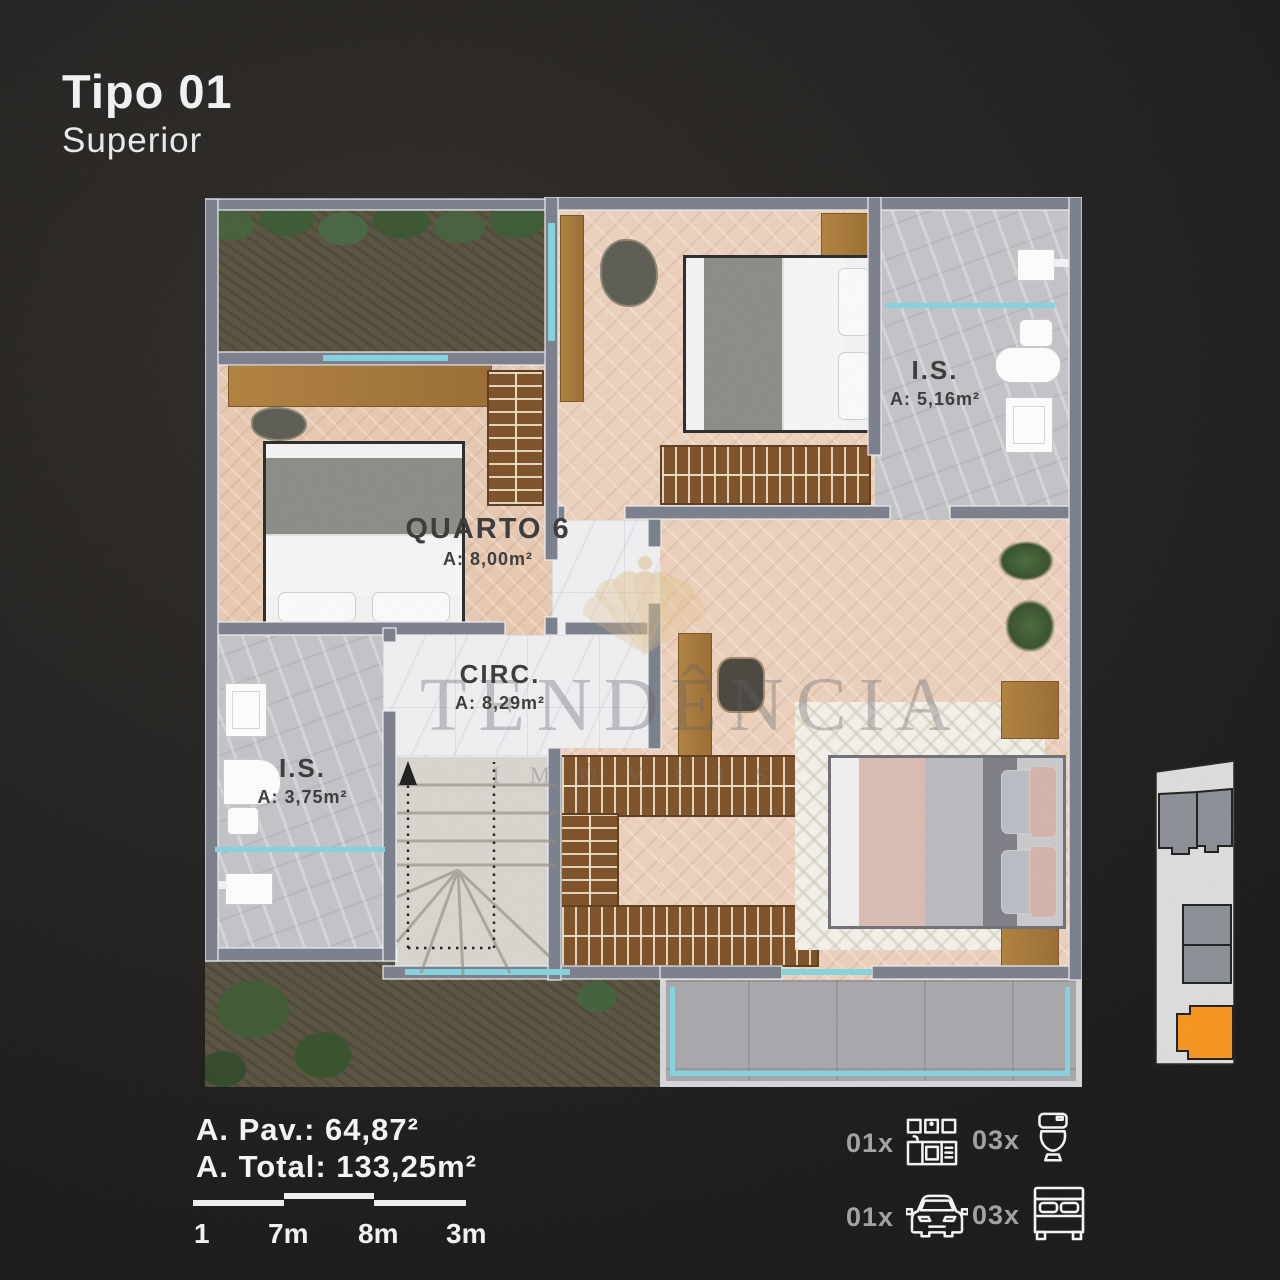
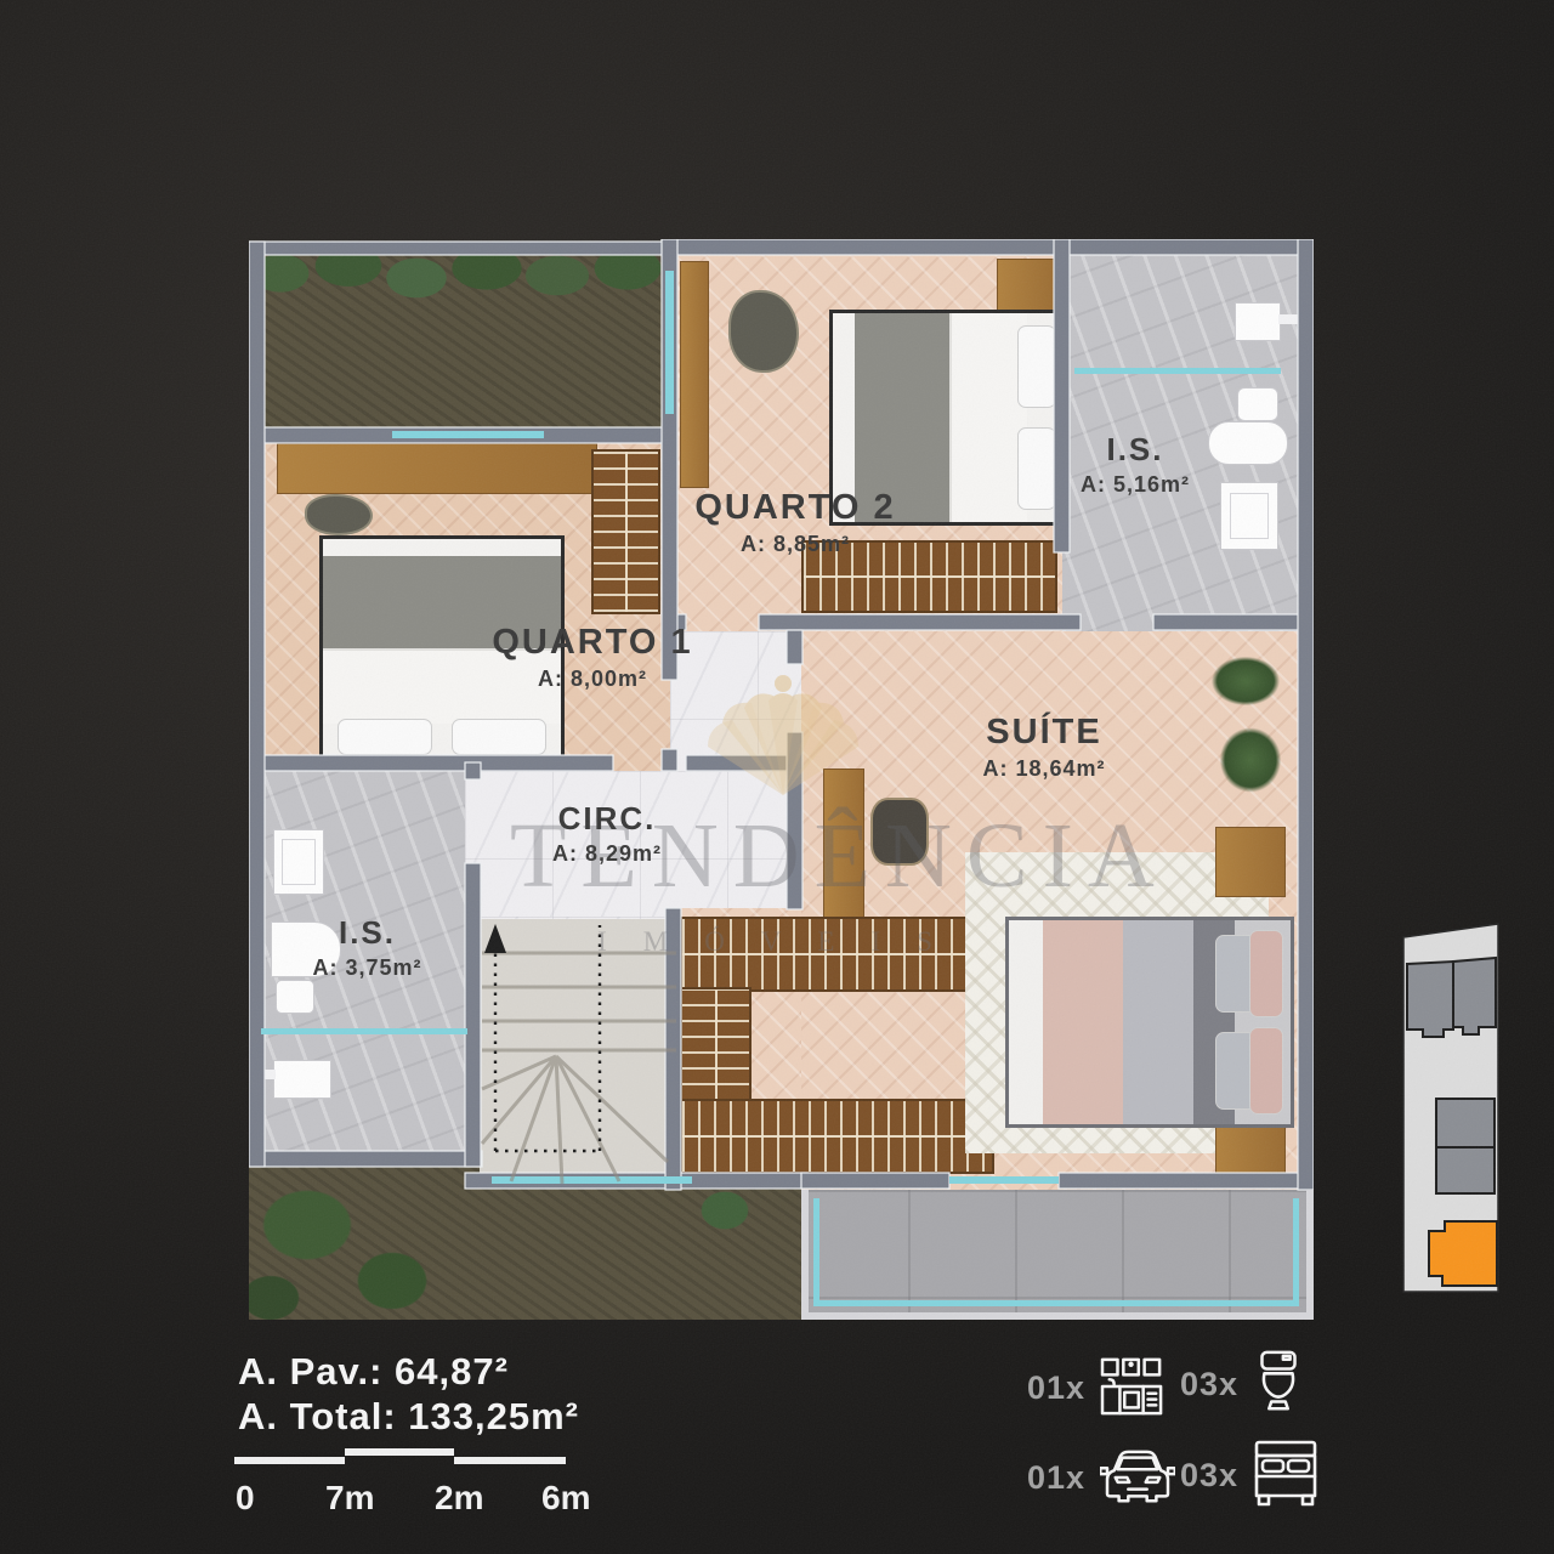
- Tipo 01
- Superior
  TENDÊNC
  IMÓVEIS
+ QUARTO 2
+ A: 8,85m²
  I.S.
  A: 5,16m²
- QUARTO 6
+ QUARTO 1
  A: 8,00m²
+ SUÍTE
+ A: 18,64m²
  CIRC.
  A: 8,29m²
  I.S.
  A: 3,75m²
  A. Pav.: 64,87²
  A. Total: 133,25m²
- 1
+ 0
  7m
- 8m
+ 2m
- 3m
+ 6m
  01x
  03x
  01x
  03x
